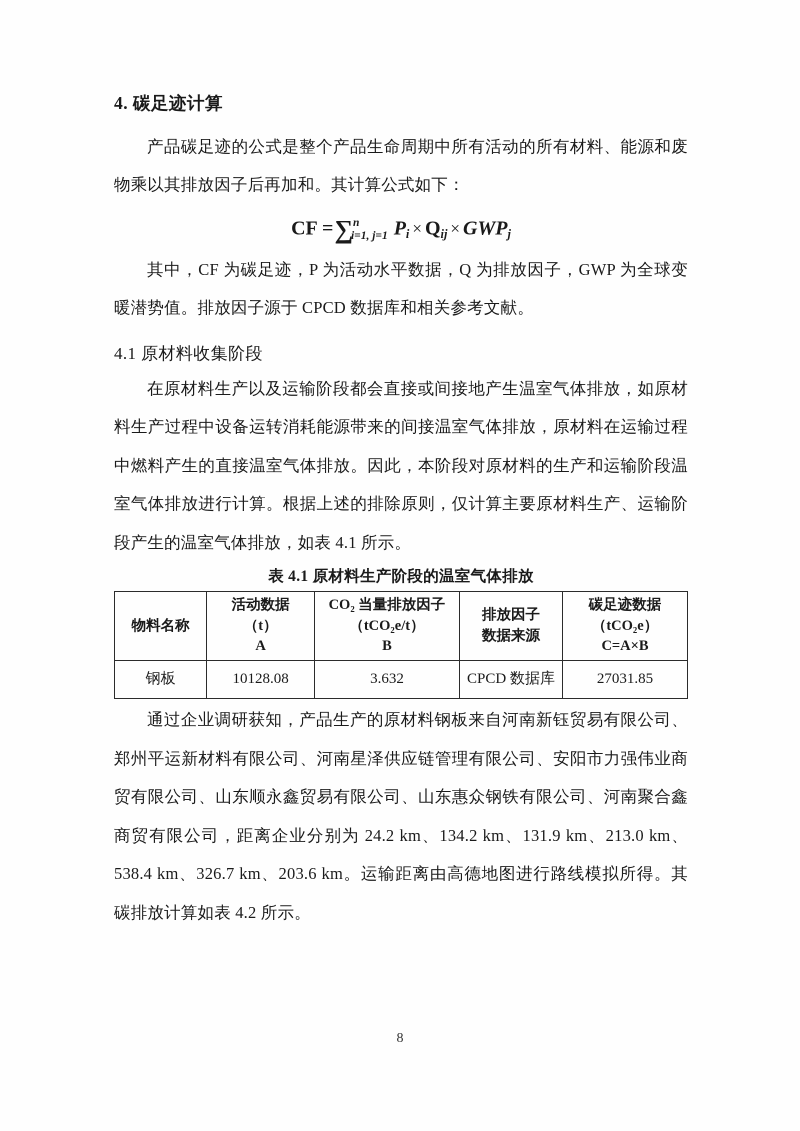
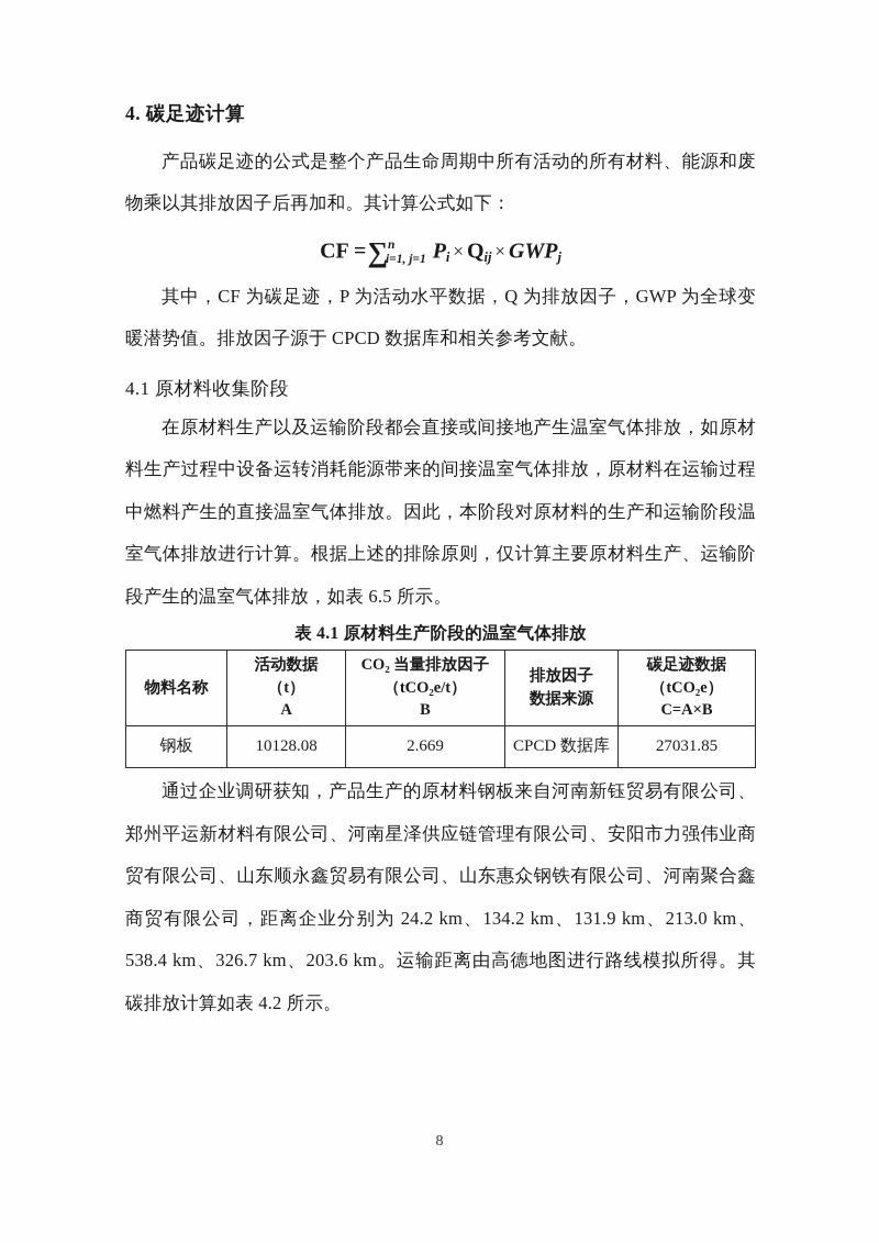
  4. 碳足迹计算
  产品碳足迹的公式是整个产品生命周期中所有活动的所有材料、能源和废物乘以其排放因子后再加和。其计算公式如下：
  CF =∑
  n
  i=1, j=1
  Pi × Qij × GWPj
  其中，CF 为碳足迹，P 为活动水平数据，Q 为排放因子，GWP 为全球变暖潜势值。排放因子源于 CPCD 数据库和相关参考文献。
  4.1 原材料收集阶段
- 在原材料生产以及运输阶段都会直接或间接地产生温室气体排放，如原材料生产过程中设备运转消耗能源带来的间接温室气体排放，原材料在运输过程中燃料产生的直接温室气体排放。因此，本阶段对原材料的生产和运输阶段温室气体排放进行计算。根据上述的排除原则，仅计算主要原材料生产、运输阶段产生的温室气体排放，如表 4.1 所示。
+ 在原材料生产以及运输阶段都会直接或间接地产生温室气体排放，如原材料生产过程中设备运转消耗能源带来的间接温室气体排放，原材料在运输过程中燃料产生的直接温室气体排放。因此，本阶段对原材料的生产和运输阶段温室气体排放进行计算。根据上述的排除原则，仅计算主要原材料生产、运输阶段产生的温室气体排放，如表 6.5 所示。
  表 4.1 原材料生产阶段的温室气体排放
  物料名称	活动数据 （t） A	CO₂ 当量排放因子 （tCO₂e/t） B	排放因子 数据来源	碳足迹数据 （tCO₂e） C=A×B
- 钢板	10128.08	3.632	CPCD 数据库	27031.85
+ 钢板	10128.08	2.669	CPCD 数据库	27031.85
  通过企业调研获知，产品生产的原材料钢板来自河南新钰贸易有限公司、郑州平运新材料有限公司、河南星泽供应链管理有限公司、安阳市力强伟业商贸有限公司、山东顺永鑫贸易有限公司、山东惠众钢铁有限公司、河南聚合鑫商贸有限公司，距离企业分别为 24.2 km、134.2 km、131.9 km、213.0 km、538.4 km、326.7 km、203.6 km。运输距离由高德地图进行路线模拟所得。其碳排放计算如表 4.2 所示。
  8
